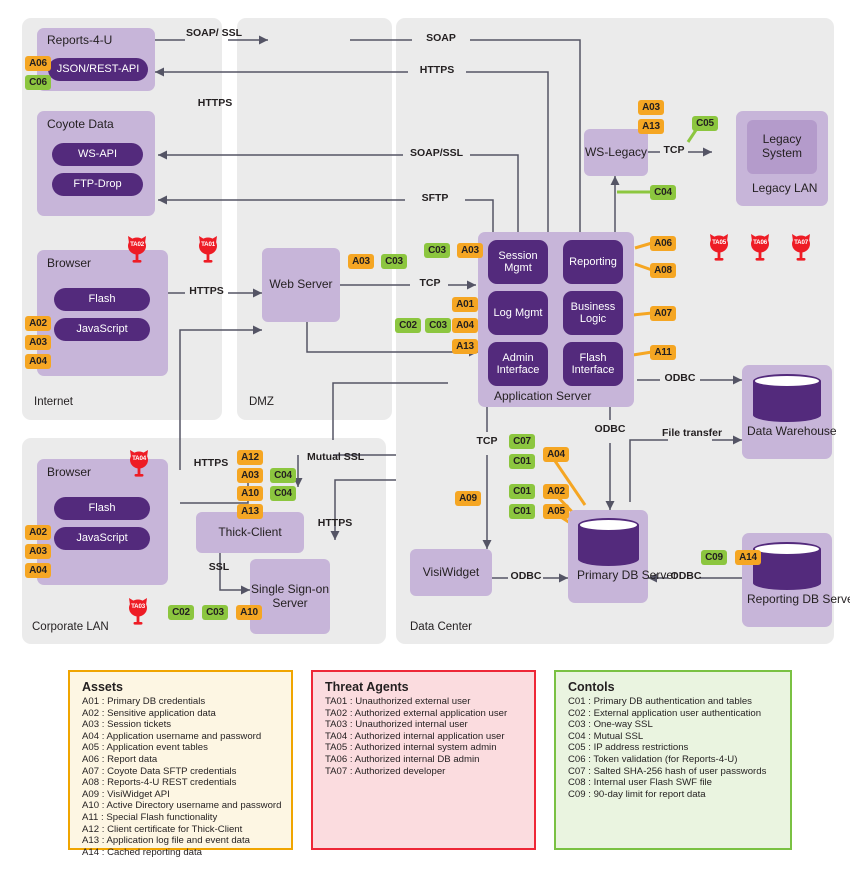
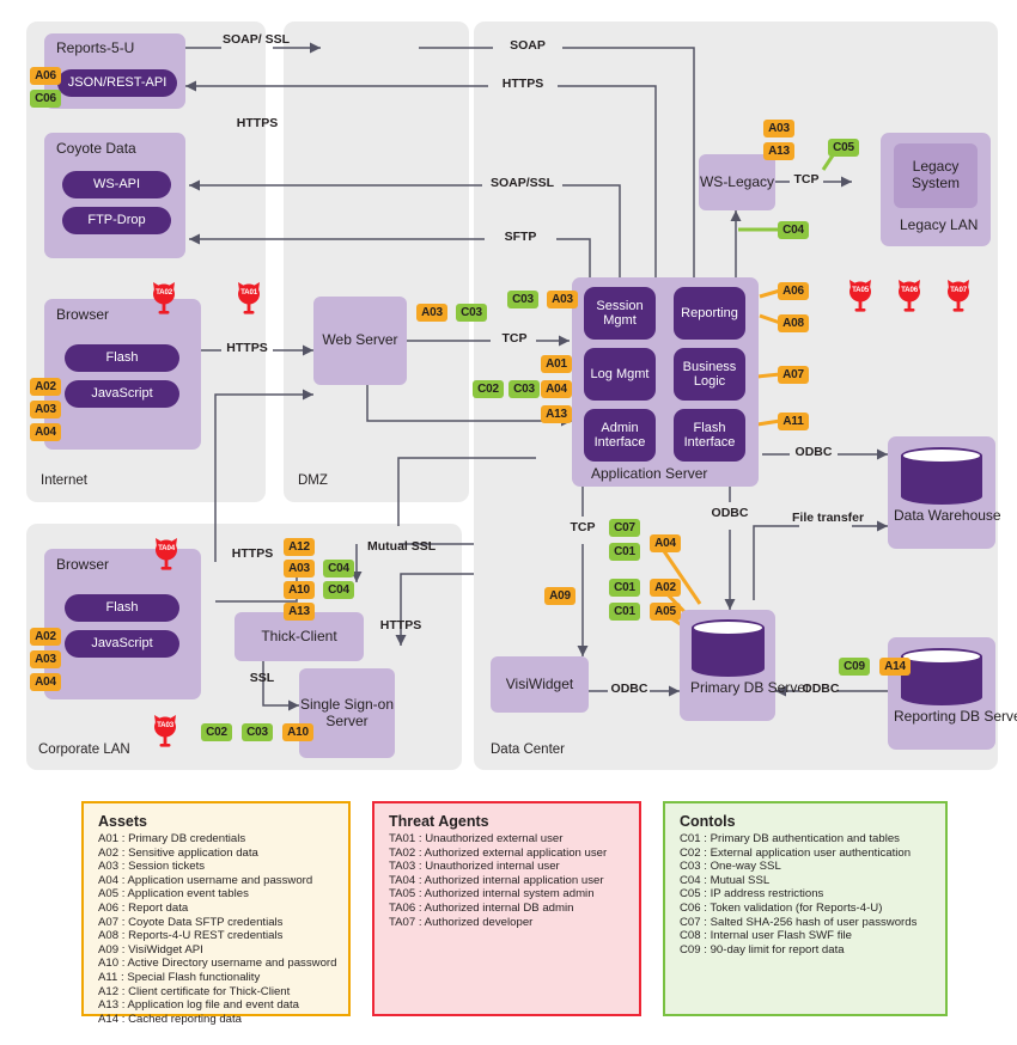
  Internet
  DMZ
  Data Center
  Corporate LAN
- Reports-4-U
+ Reports-5-U
  JSON/REST-API
  Coyote Data
  WS-API
  FTP-Drop
  Browser
  Flash
  JavaScript
  Web Server
  WS-Legacy
  Legacy System
  Legacy LAN
  Application Server
  Session Mgmt
  Reporting
  Log Mgmt
  Business Logic
  Admin Interface
  Flash Interface
  VisiWidget
  Primary DB Ser
  Data Warehouse
  Reporting DB Serv
  Browser
  Flash
  JavaScript
  Thick-Client
  Single Sign-on Server
  SOAP/ SSL
  SOAP
  HTTPS
  HTTPS
  SOAP/SSL
  SFTP
  TCP
  HTTPS
  TCP
  HTTPS
  Mutual SSL
  HTTPS
  SSL
  TCP
  ODBC
  ODBC
  File transfer
  ODBC
  ODBC
  A06
  C06
  A03
  A13
  C05
  C04
  A02
  A03
  A04
  A03
  C03
  C03
  A03
  A06
  A08
  A01
  C02
  C03
  A04
  A13
  A07
  A11
  A02
  A03
  A04
  A12
  A03
  C04
  A10
  C04
  A13
  C02
  C03
  A10
  C07
  C01
  A04
  C01
  A02
  C01
  A05
  A09
  C09
  A14
  Assets
  A01 : Primary DB credentials
  A02 : Sensitive application data
  A03 : Session tickets
  A04 : Application username and password
  A05 : Application event tables
  A06 : Report data
  A07 : Coyote Data SFTP credentials
  A08 : Reports-4-U REST credentials
  A09 : VisiWidget API
  A10 : Active Directory username and password
  A11 : Special Flash functionality
  A12 : Client certificate for Thick-Client
  A13 : Application log file and event data
  A14 : Cached reporting data
  Threat Agents
  TA01 : Unauthorized external user
  TA02 : Authorized external application user
  TA03 : Unauthorized internal user
  TA04 : Authorized internal application user
  TA05 : Authorized internal system admin
  TA06 : Authorized internal DB admin
  TA07 : Authorized developer
  Contols
  C01 : Primary DB authentication and tables
  C02 : External application user authentication
  C03 : One-way SSL
  C04 : Mutual SSL
  C05 : IP address restrictions
  C06 : Token validation (for Reports-4-U)
  C07 : Salted SHA-256 hash of user passwords
  C08 : Internal user Flash SWF file
  C09 : 90-day limit for report data
